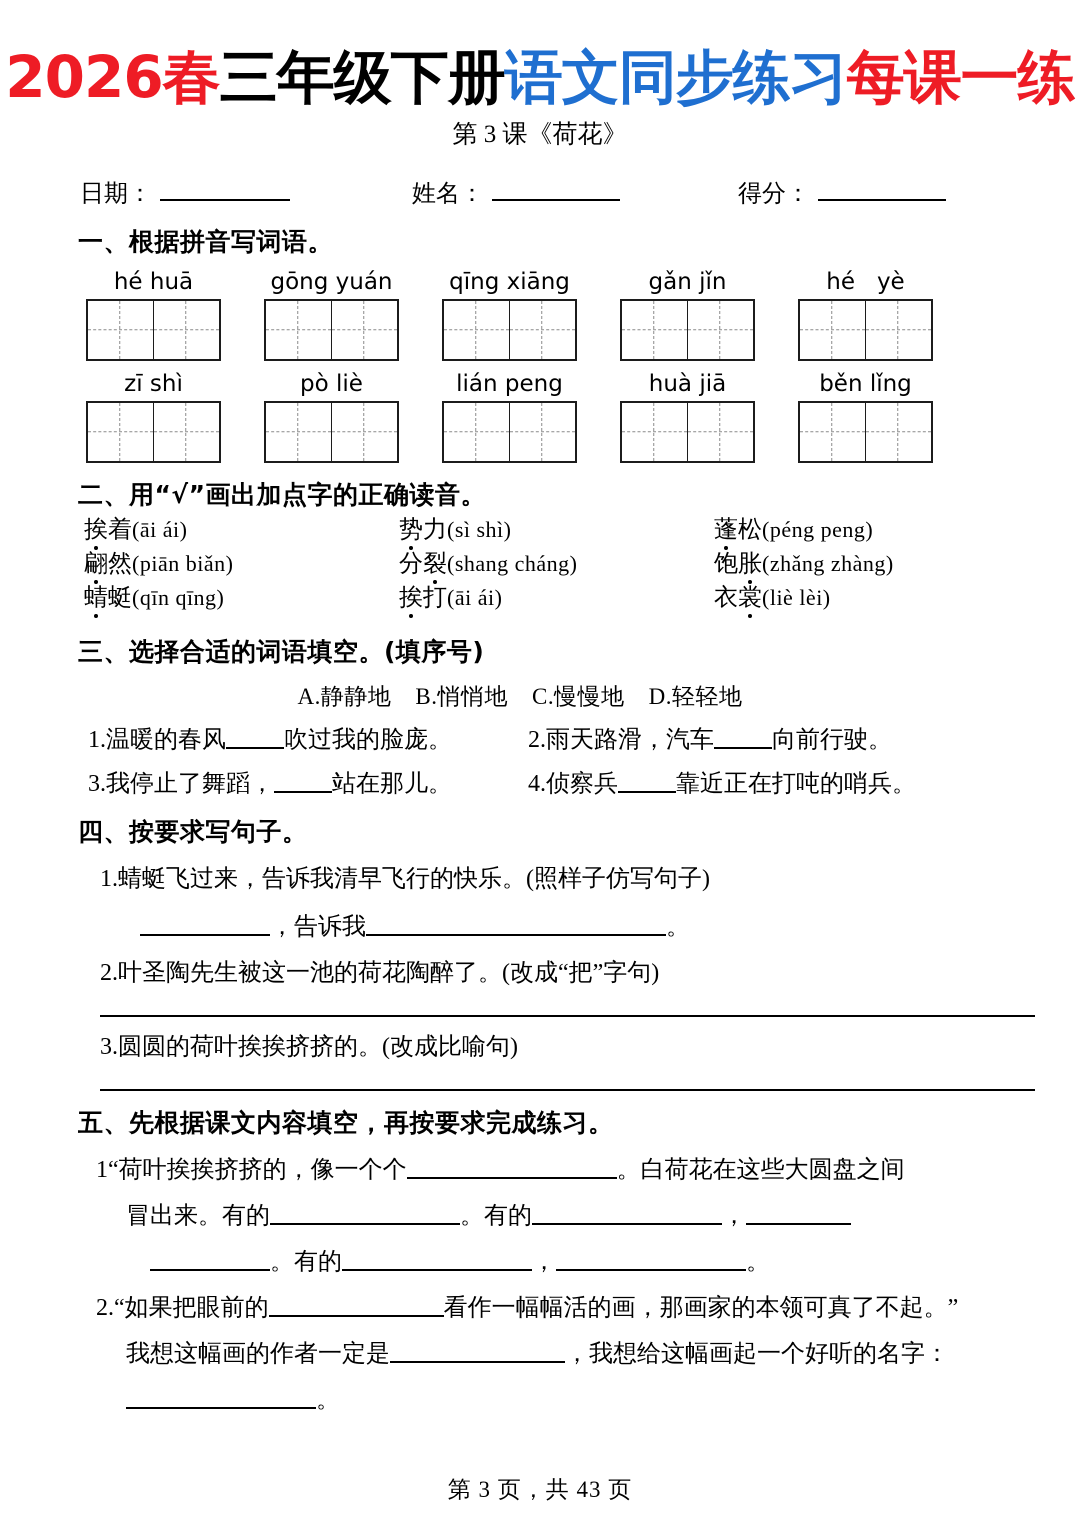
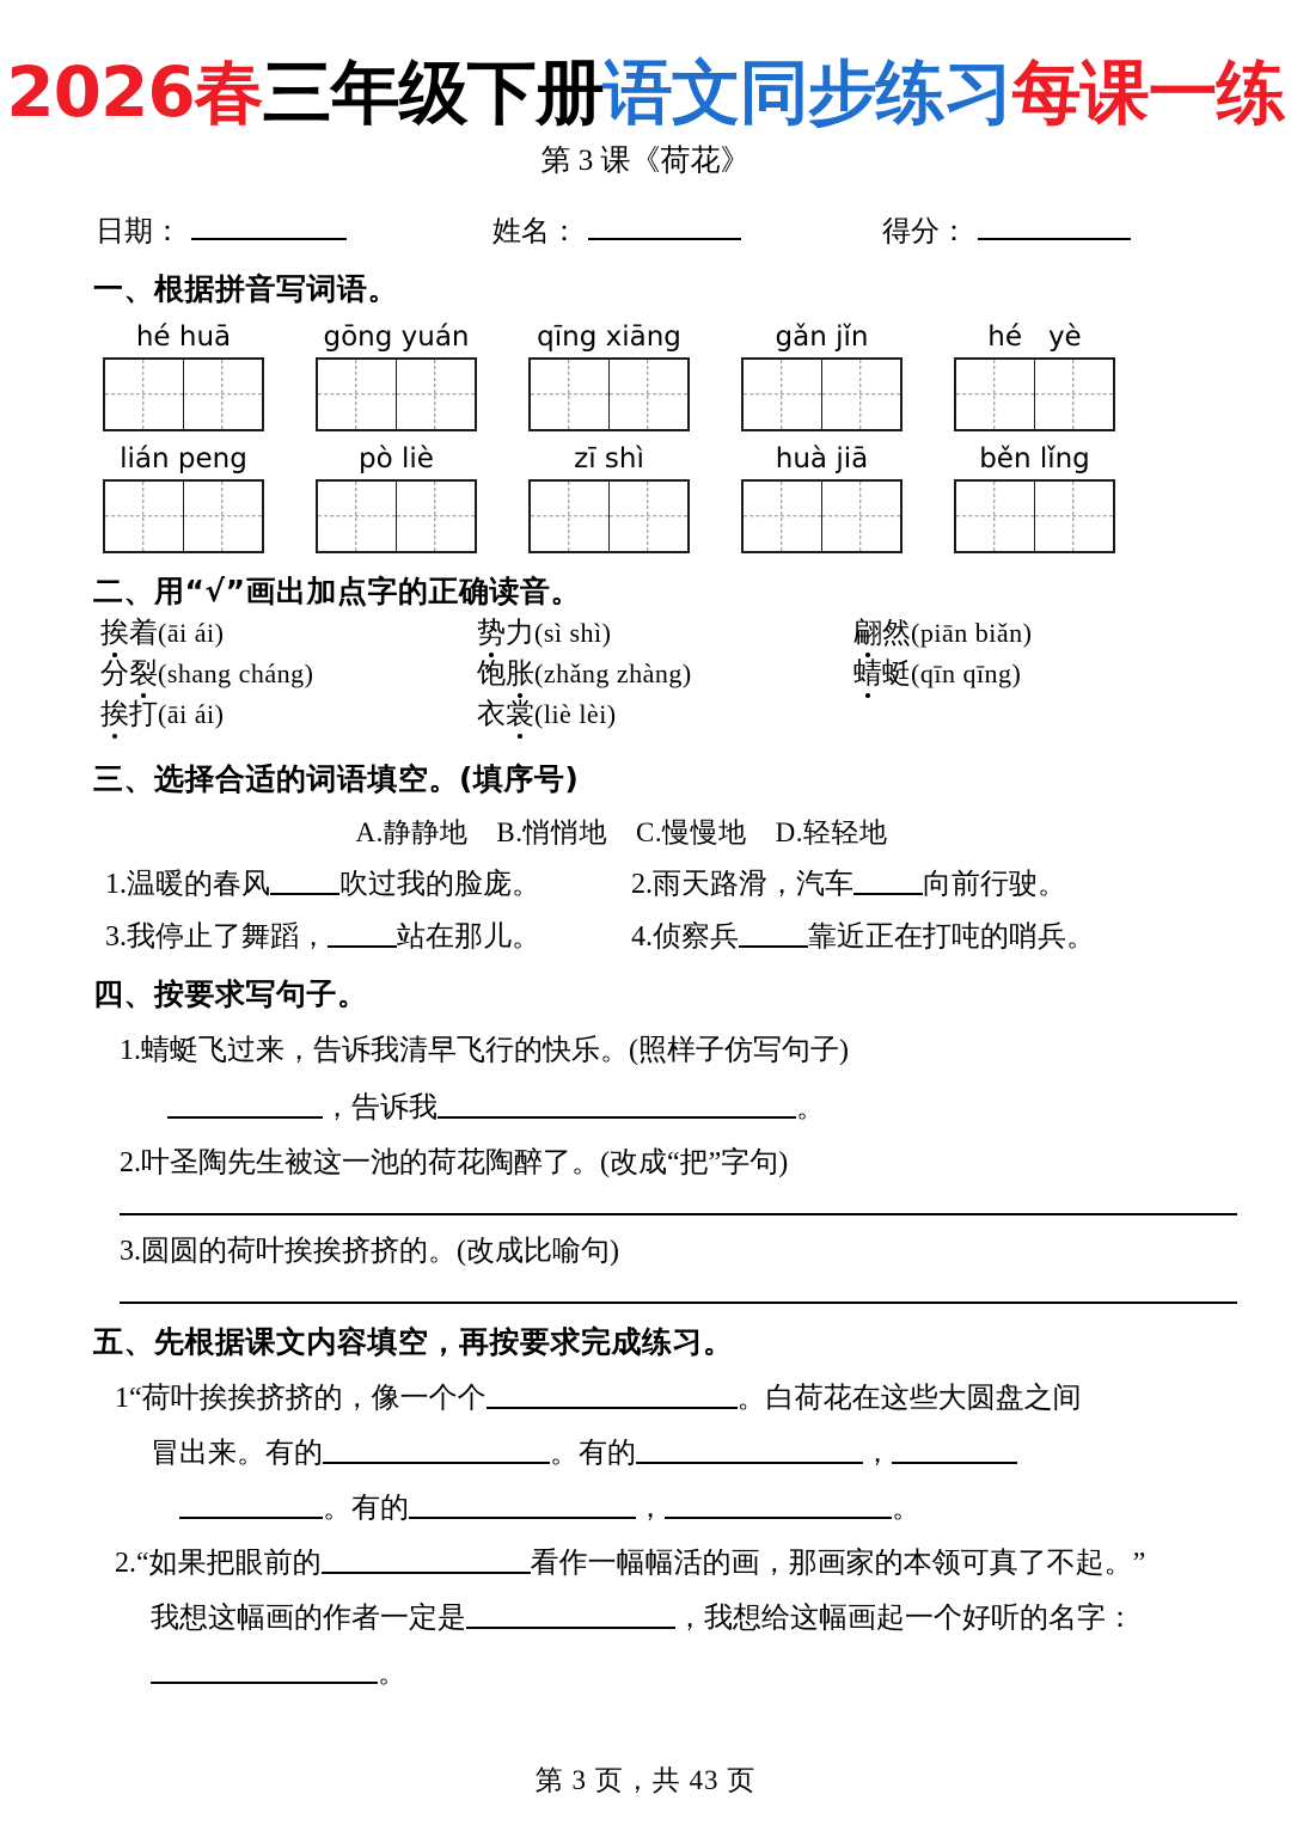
  2026春三年级下册语文同步练习每课一练
  第 3 课《荷花》
  日期：
  姓名：
  得分：
  一、根据拼音写词语。
  hé huā
  gōng yuán
  qīng xiāng
  gǎn jǐn
  hé yè
- zī shì
+ lián peng
  pò liè
- lián peng
+ zī shì
  huà jiā
  běn lǐng
  二、用“√”画出加点字的正确读音。
  挨着(āi ái)
  势力(sì shì)
- 蓬松(péng peng)
  翩然(piān biǎn)
  分裂(shang cháng)
  饱胀(zhǎng zhàng)
  蜻蜓(qīn qīng)
  挨打(āi ái)
  衣裳(liè lèi)
  三、选择合适的词语填空。(填序号)
  A.静静地 B.悄悄地 C.慢慢地 D.轻轻地
  1.温暖的春风 吹过我的脸庞。
  2.雨天路滑，汽车 向前行驶。
  3.我停止了舞蹈， 站在那儿。
  4.侦察兵 靠近正在打吨的哨兵。
  四、按要求写句子。
  1.蜻蜓飞过来，告诉我清早飞行的快乐。(照样子仿写句子)
  ，告诉我 。
  2.叶圣陶先生被这一池的荷花陶醉了。(改成“把”字句)
  3.圆圆的荷叶挨挨挤挤的。(改成比喻句)
  五、先根据课文内容填空，再按要求完成练习。
  1“荷叶挨挨挤挤的，像一个个 。白荷花在这些大圆盘之间
  冒出来。有的 。有的 ，
  。有的 ， 。
  2.“如果把眼前的 看作一幅幅活的画，那画家的本领可真了不起。”
  我想这幅画的作者一定是 ，我想给这幅画起一个好听的名字：
  。
  第 3 页，共 43 页
